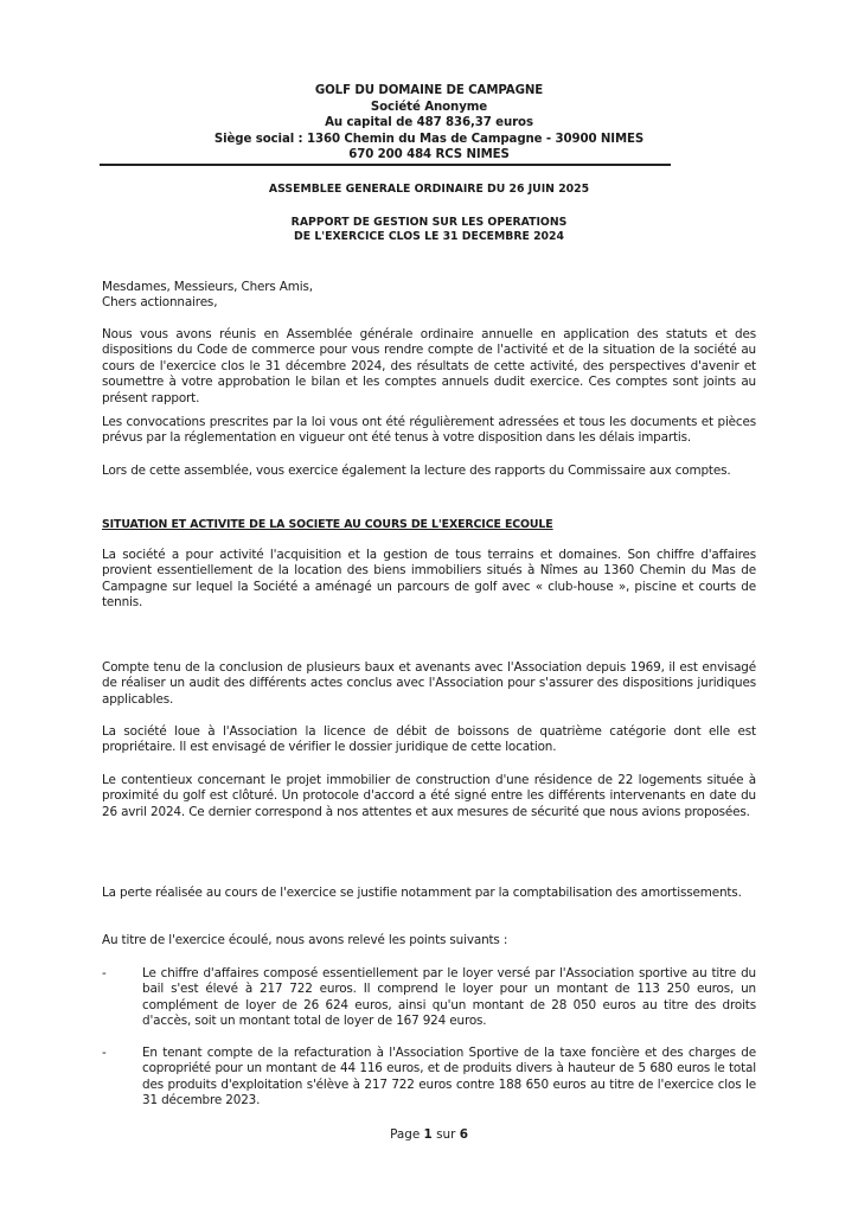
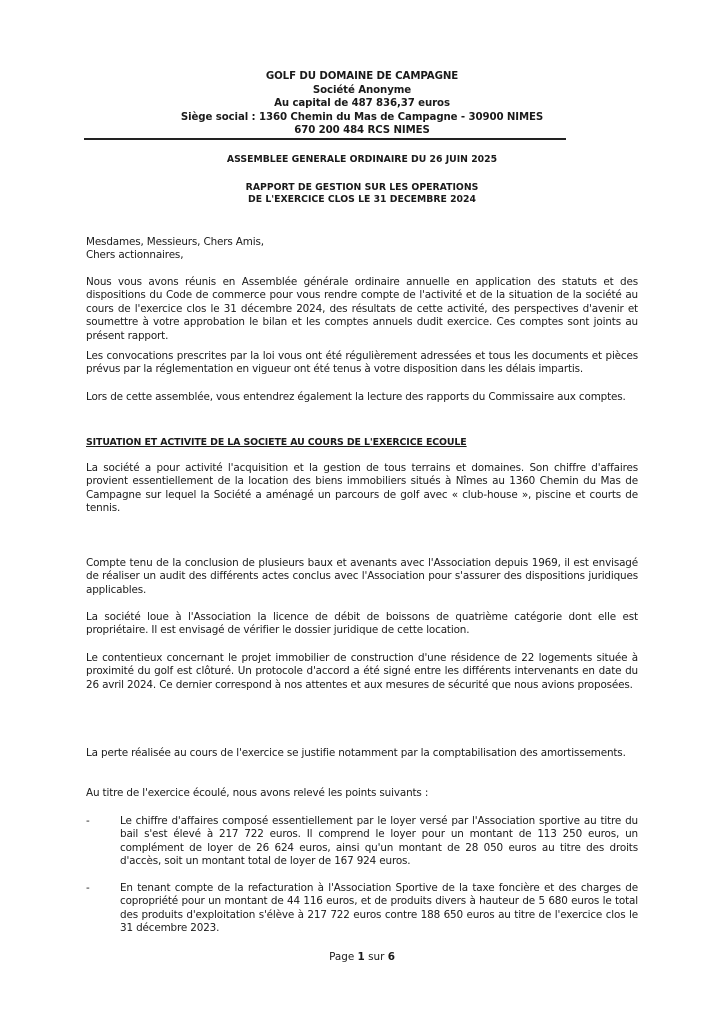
  GOLF DU DOMAINE DE CAMPAGNE
  Société Anonyme
  Au capital de 487 836,37 euros
  Siège social : 1360 Chemin du Mas de Campagne - 30900 NIMES
  670 200 484 RCS NIMES
  ASSEMBLEE GENERALE ORDINAIRE DU 26 JUIN 2025
  RAPPORT DE GESTION SUR LES OPERATIONS
  DE L'EXERCICE CLOS LE 31 DECEMBRE 2024
  Mesdames, Messieurs, Chers Amis,
  Chers actionnaires,
  Nous vous avons réunis en Assemblée générale ordinaire annuelle en application des statuts et des dispositions du Code de commerce pour vous rendre compte de l'activité et de la situation de la société au cours de l'exercice clos le 31 décembre 2024, des résultats de cette activité, des perspectives d'avenir et soumettre à votre approbation le bilan et les comptes annuels dudit exercice. Ces comptes sont joints au présent rapport.
  Les convocations prescrites par la loi vous ont été régulièrement adressées et tous les documents et pièces prévus par la réglementation en vigueur ont été tenus à votre disposition dans les délais impartis.
- Lors de cette assemblée, vous exercice également la lecture des rapports du Commissaire aux comptes.
+ Lors de cette assemblée, vous entendrez également la lecture des rapports du Commissaire aux comptes.
  SITUATION ET ACTIVITE DE LA SOCIETE AU COURS DE L'EXERCICE ECOULE
  La société a pour activité l'acquisition et la gestion de tous terrains et domaines. Son chiffre d'affaires provient essentiellement de la location des biens immobiliers situés à Nîmes au 1360 Chemin du Mas de Campagne sur lequel la Société a aménagé un parcours de golf avec « club-house », piscine et courts de tennis.
  Compte tenu de la conclusion de plusieurs baux et avenants avec l'Association depuis 1969, il est envisagé de réaliser un audit des différents actes conclus avec l'Association pour s'assurer des dispositions juridiques applicables.
  La société loue à l'Association la licence de débit de boissons de quatrième catégorie dont elle est propriétaire. Il est envisagé de vérifier le dossier juridique de cette location.
  Le contentieux concernant le projet immobilier de construction d'une résidence de 22 logements située à proximité du golf est clôturé. Un protocole d'accord a été signé entre les différents intervenants en date du 26 avril 2024. Ce dernier correspond à nos attentes et aux mesures de sécurité que nous avions proposées.
  La perte réalisée au cours de l'exercice se justifie notamment par la comptabilisation des amortissements.
  Au titre de l'exercice écoulé, nous avons relevé les points suivants :
  -
  Le chiffre d'affaires composé essentiellement par le loyer versé par l'Association sportive au titre du bail s'est élevé à 217 722 euros. Il comprend le loyer pour un montant de 113 250 euros, un complément de loyer de 26 624 euros, ainsi qu'un montant de 28 050 euros au titre des droits d'accès, soit un montant total de loyer de 167 924 euros.
  -
  En tenant compte de la refacturation à l'Association Sportive de la taxe foncière et des charges de copropriété pour un montant de 44 116 euros, et de produits divers à hauteur de 5 680 euros le total des produits d'exploitation s'élève à 217 722 euros contre 188 650 euros au titre de l'exercice clos le 31 décembre 2023.
  Page 1 sur 6
